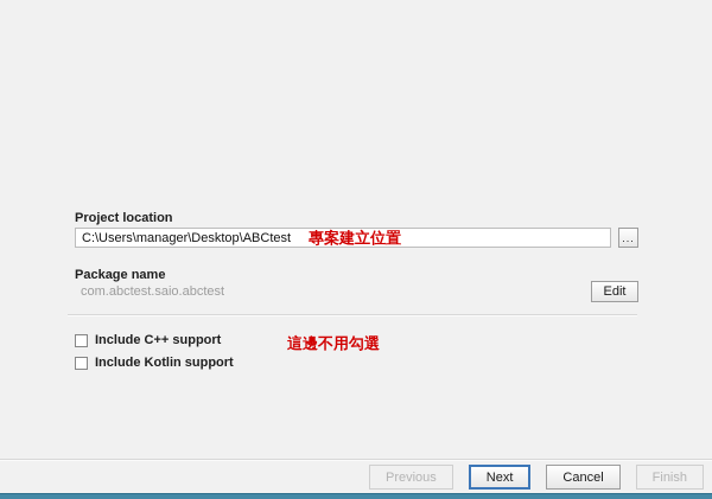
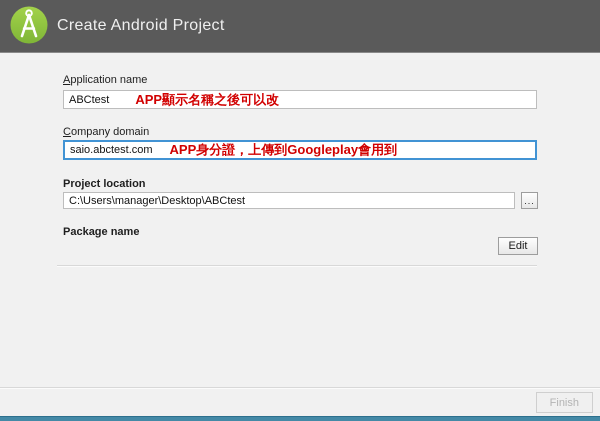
+ Create Android Project
+ Application name
+ ABCtest
+ APP顯示名稱之後可以改
+ Company domain
+ saio.abctest.com
+ APP身分證，上傳到Googleplay會用到
  Project location
  C:\Users\manager\Desktop\ABCtest
- 專案建立位置
  ...
  Package name
- com.abctest.saio.abctest
  Edit
- Include C++ support
- Include Kotlin support
- 這邊不用勾選
- Previous
- Next
- Cancel
  Finish
